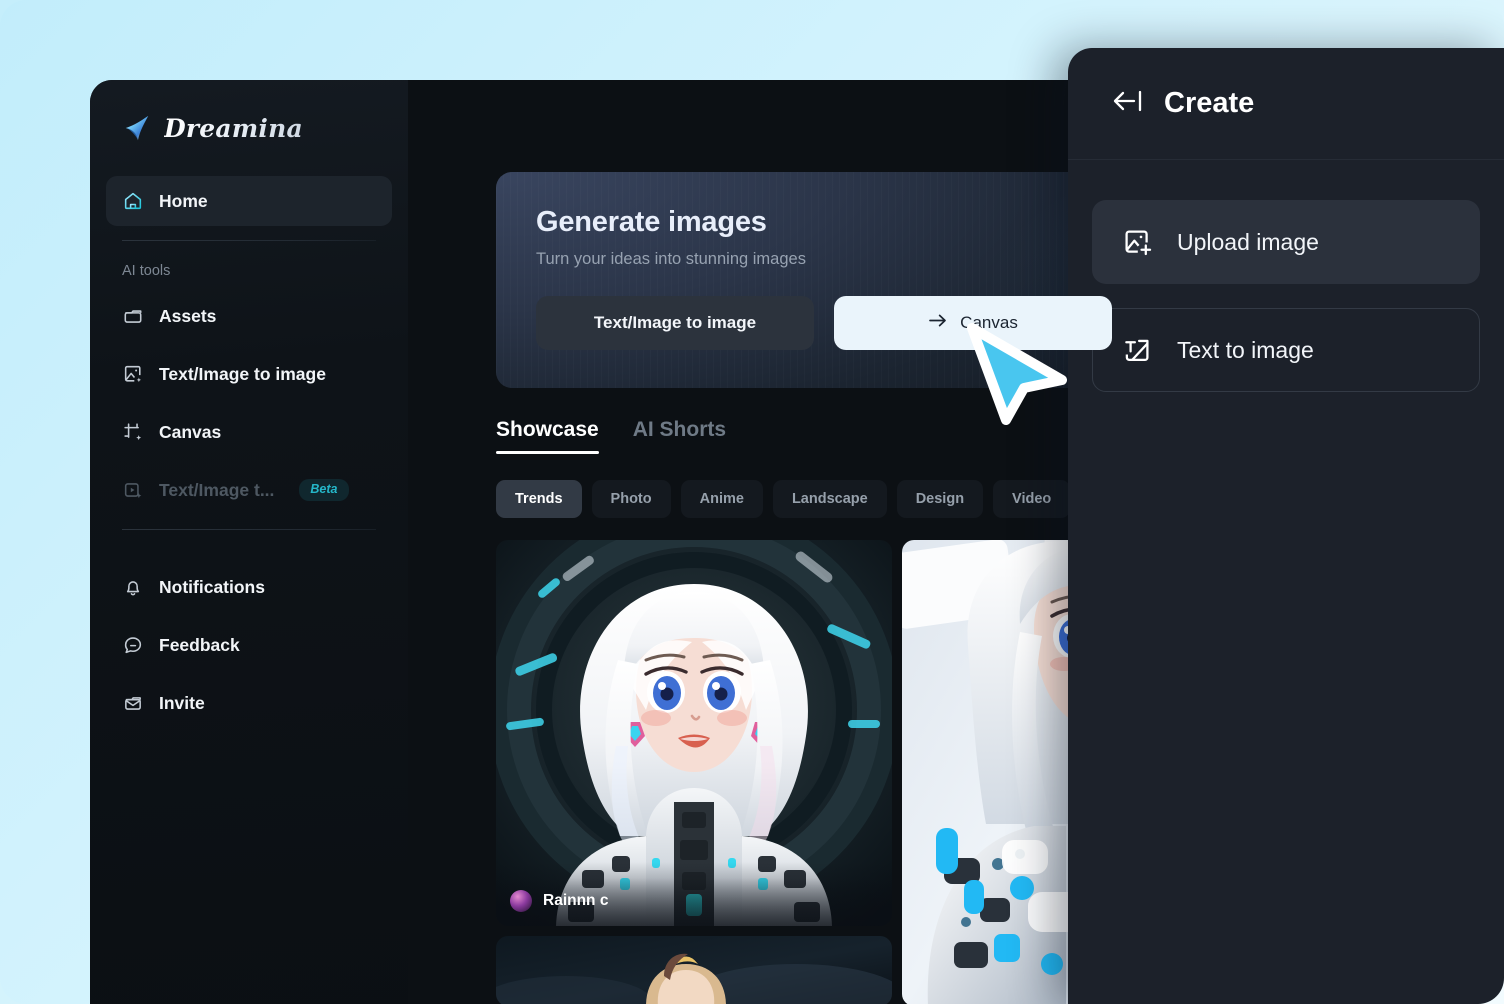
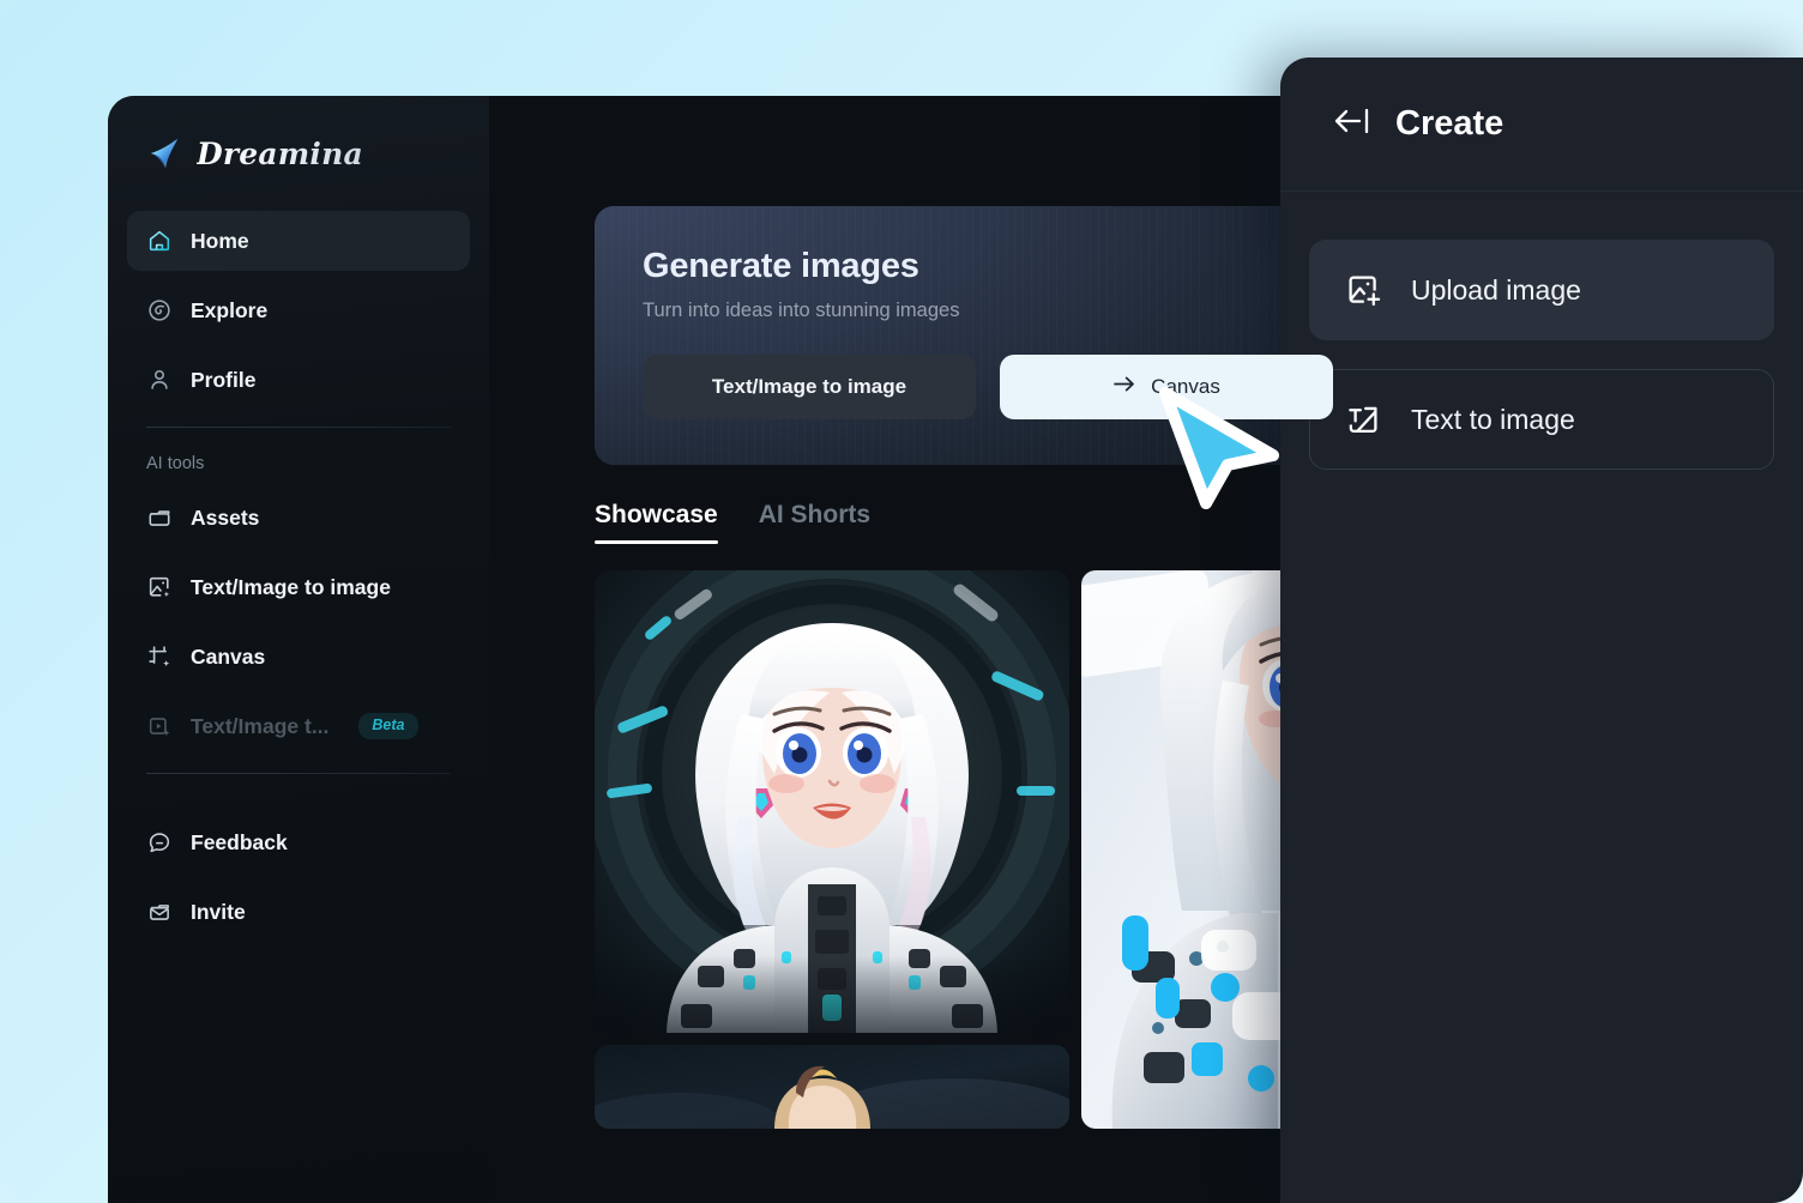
  Dreamina
  Home
+ Explore
+ Profile
  AI tools
  Assets
  Text/Image to image
  Canvas
  Text/Image t...
  Beta
- Notifications
  Feedback
  Invite
  Generate images
- Turn your ideas into stunning images
+ Turn into ideas into stunning images
  Text/Image to image
  Canvas
  Showcase
  AI Shorts
- Trends
- Photo
- Anime
- Landscape
- Design
- Video
- Rainnn c
  Create
  Upload image
  Text to image
